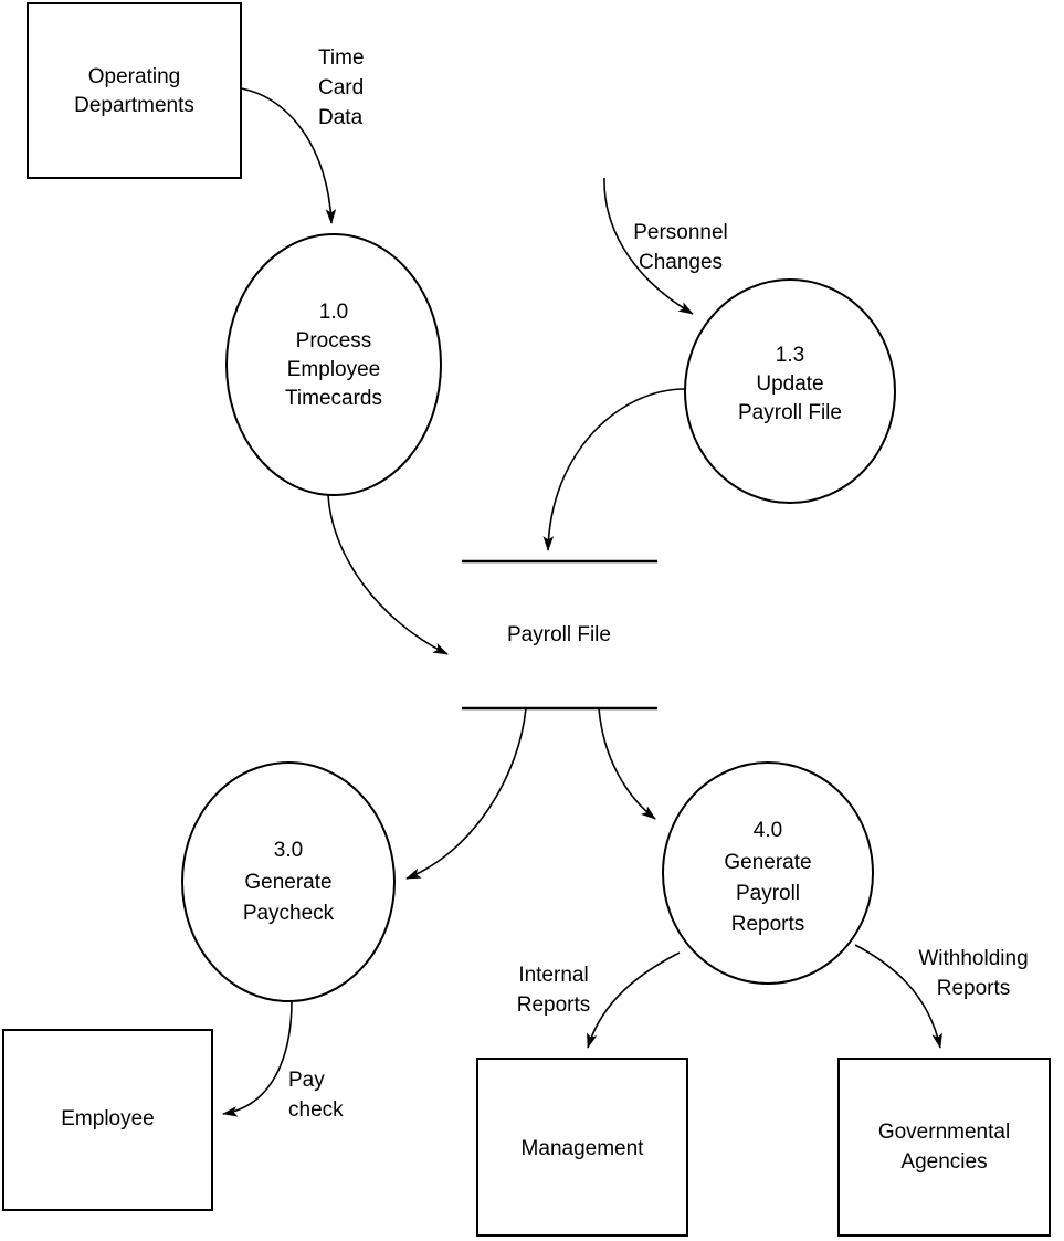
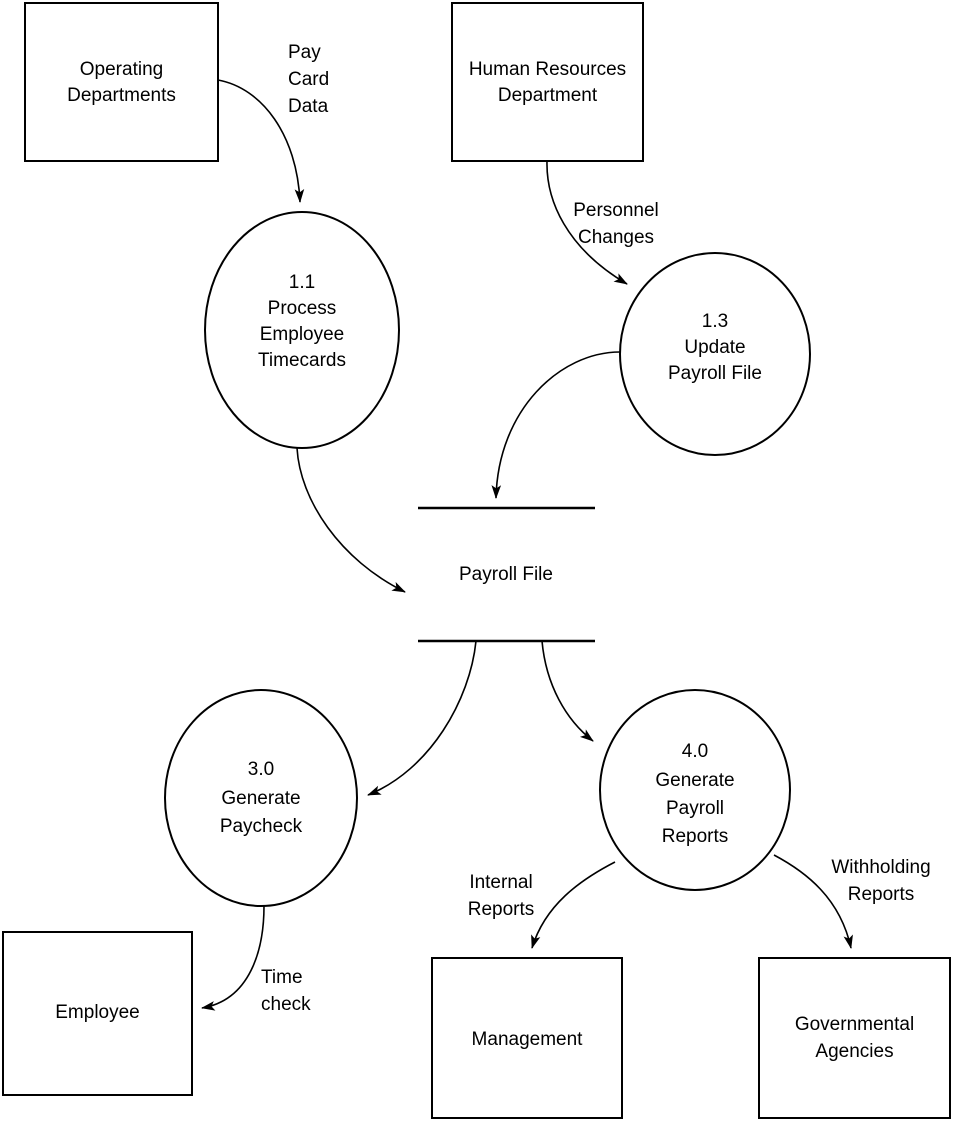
  Operating
  Departments
+ Human Resources
+ Department
  Employee
  Management
  Governmental
  Agencies
- 1.0
+ 1.1
  Process
  Employee
  Timecards
  1.3
  Update
  Payroll File
  3.0
  Generate
  Paycheck
  4.0
  Generate
  Payroll
  Reports
  Payroll File
- Time
+ Pay
  Card
  Data
  Personnel
  Changes
- Pay
+ Time
  check
  Internal
  Reports
  Withholding
  Reports
